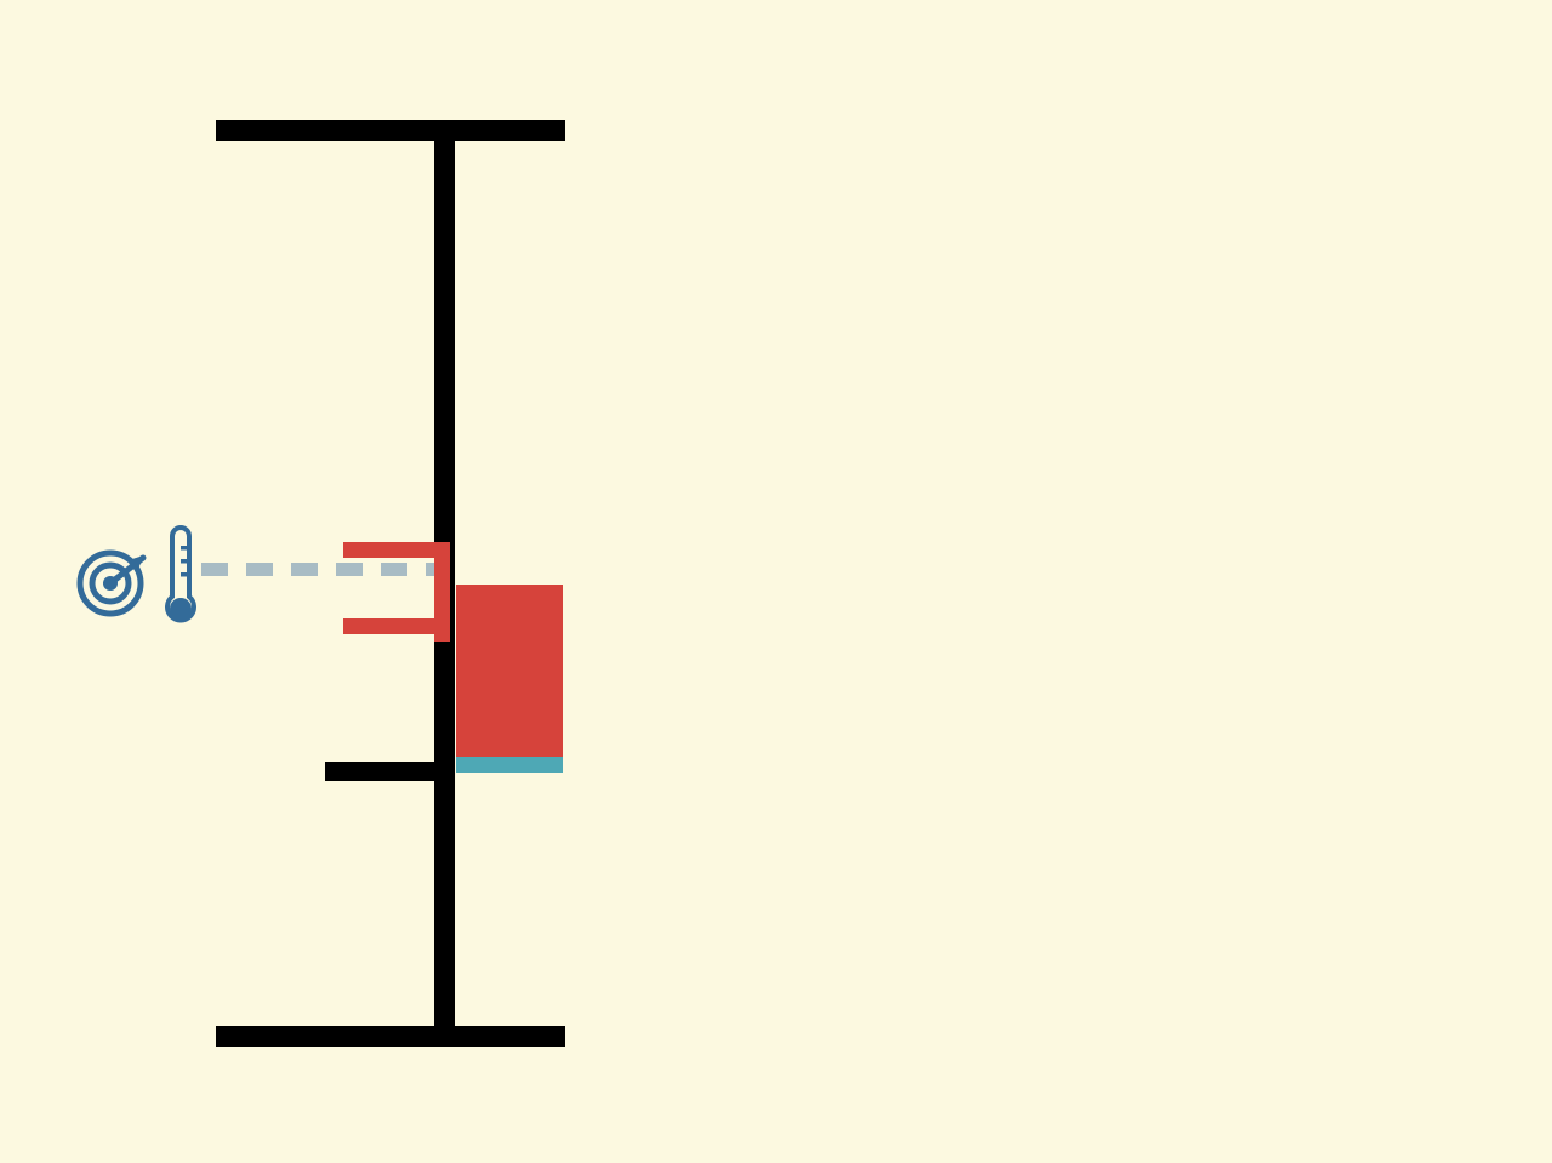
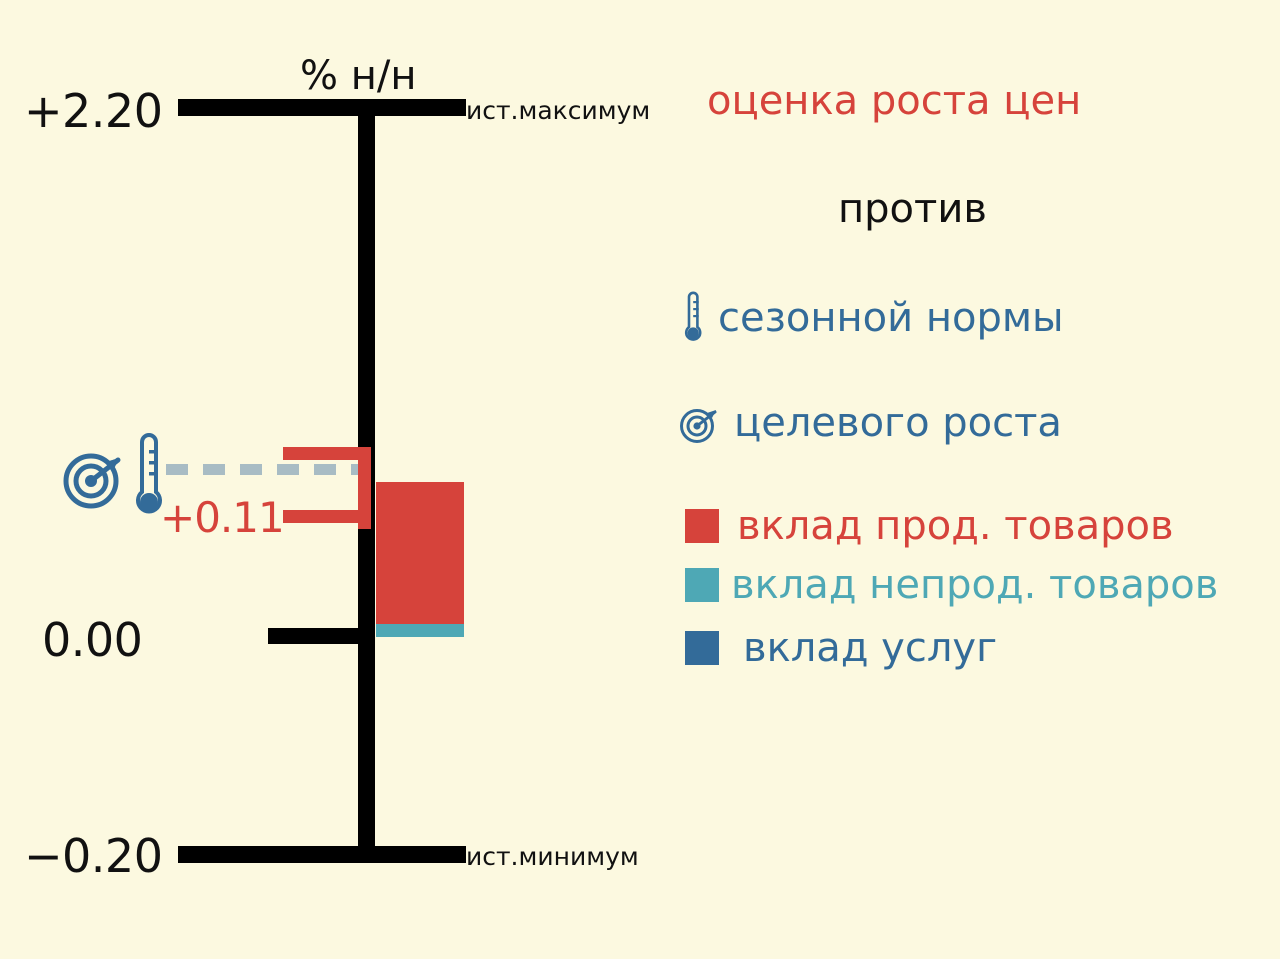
+ % н/н
+ +2.20
+ ист.максимум
+ 0.00
+ −0.20
+ ист.минимум
+ +0.11
+ оценка роста цен
+ против
+ сезонной нормы
+ целевого роста
+ вклад прод. товаров
+ вклад непрод. товаров
+ вклад услуг
